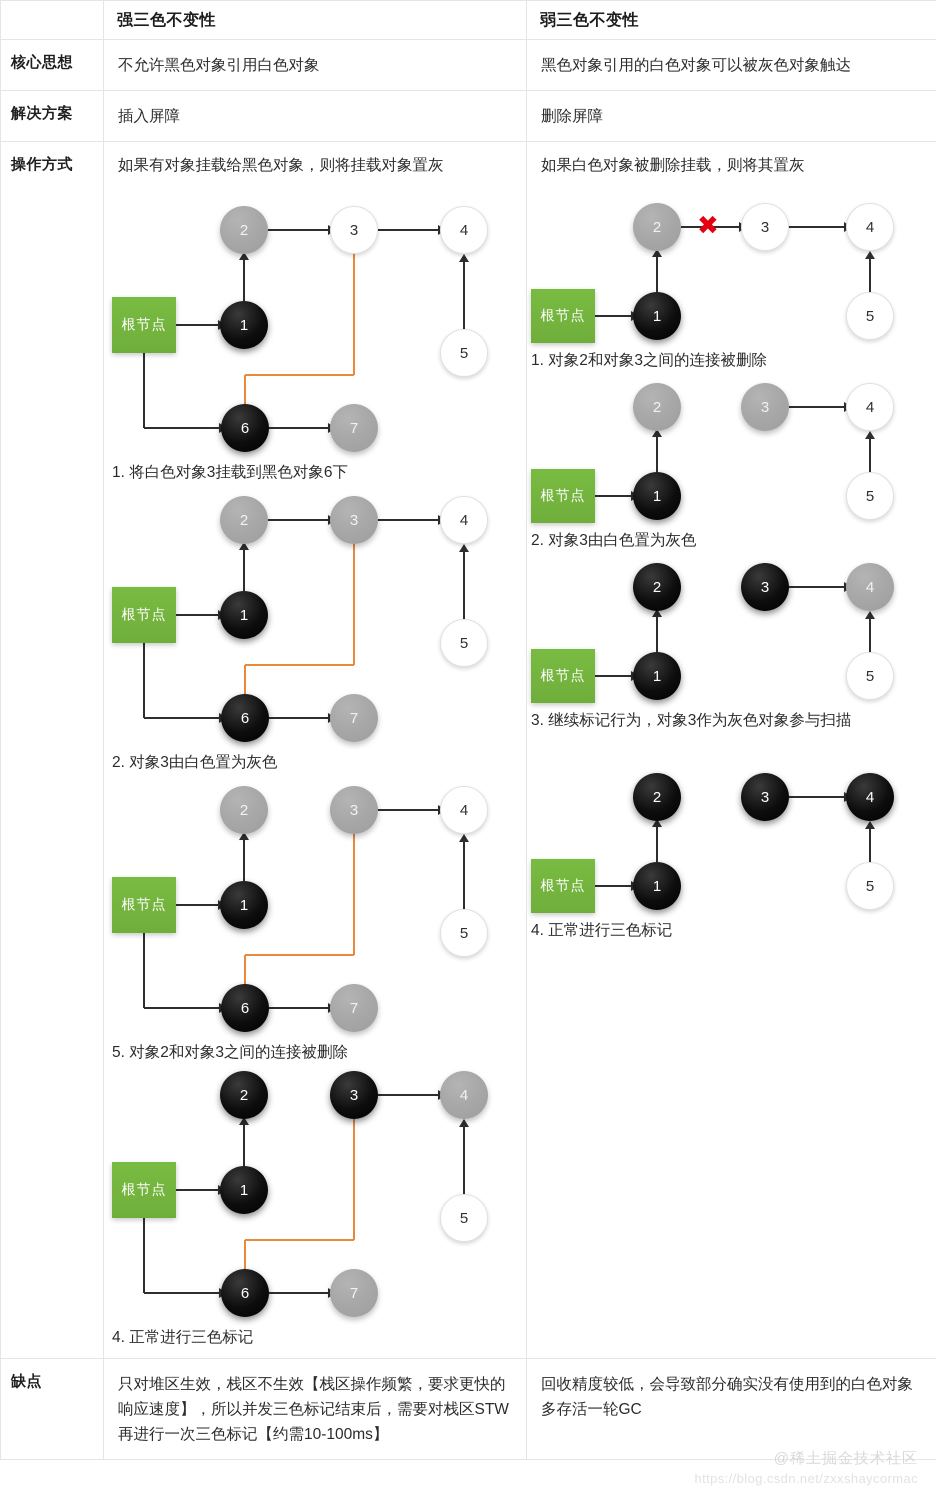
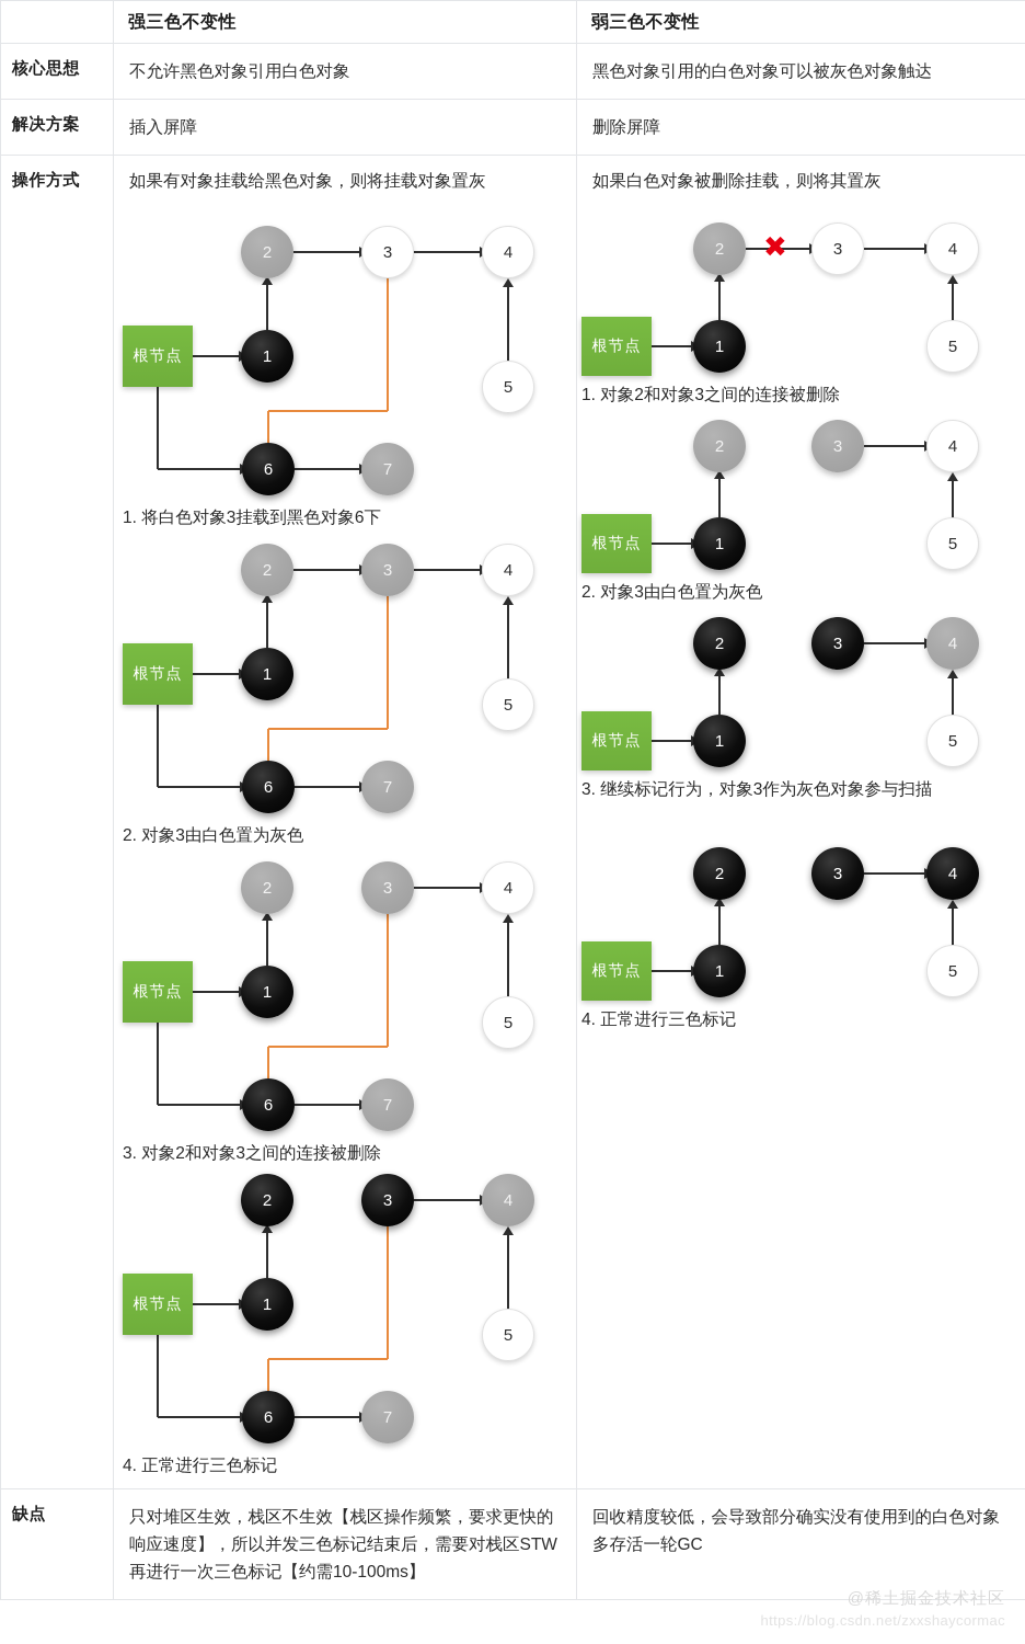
  	强三色不变性	弱三色不变性
  核心思想	不允许黑色对象引用白色对象	黑色对象引用的白色对象可以被灰色对象触达
  解决方案	插入屏障	删除屏障
- 操作方式	如果有对象挂载给黑色对象，则将挂载对象置灰 根节点2 3 4516 71. 将白色对象3挂载到黑色对象6下根节点2 3 4516 72. 对象3由白色置为灰色根节点2 3 4516 75. 对象2和对象3之间的连接被删除根节点2 3 4516 74. 正常进行三色标记	如果白色对象被删除挂载，则将其置灰 根节点2 3 451✖1. 对象2和对象3之间的连接被删除根节点2 3 4512. 对象3由白色置为灰色根节点2 3 4513. 继续标记行为，对象3作为灰色对象参与扫描根节点2 3 4514. 正常进行三色标记
+ 操作方式	如果有对象挂载给黑色对象，则将挂载对象置灰 根节点2 3 4516 71. 将白色对象3挂载到黑色对象6下根节点2 3 4516 72. 对象3由白色置为灰色根节点2 3 4516 73. 对象2和对象3之间的连接被删除根节点2 3 4516 74. 正常进行三色标记	如果白色对象被删除挂载，则将其置灰 根节点2 3 451✖1. 对象2和对象3之间的连接被删除根节点2 3 4512. 对象3由白色置为灰色根节点2 3 4513. 继续标记行为，对象3作为灰色对象参与扫描根节点2 3 4514. 正常进行三色标记
  缺点	只对堆区生效，栈区不生效【栈区操作频繁，要求更快的响应速度】，所以并发三色标记结束后，需要对栈区STW再进行一次三色标记【约需10-100ms】	回收精度较低，会导致部分确实没有使用到的白色对象多存活一轮GC
  @稀土掘金技术社区
  https://blog.csdn.net/zxxshaycormac
